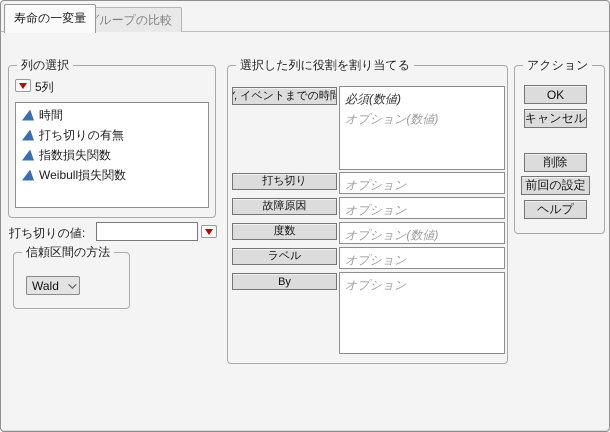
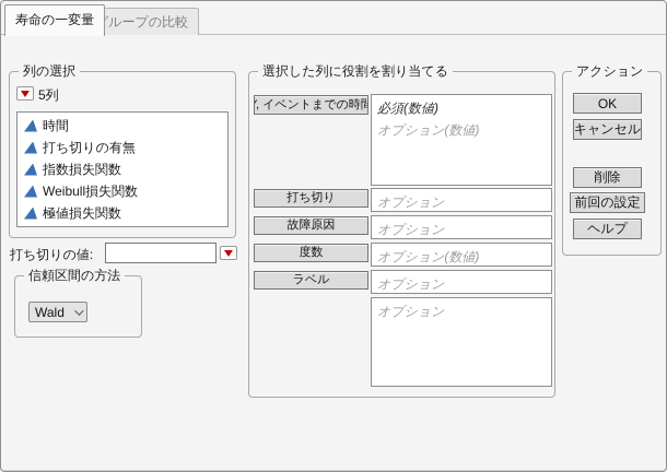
  寿命の一変量
  ループの比較
  列の選択
  5列
  時間
  打ち切りの有無
  指数損失関数
  Weibull損失関数
+ 極値損失関数
  打ち切りの値:
  信頼区間の方法
  Wald
  選択した列に役割を割り当てる
  Y, イベントまでの時間
  必須(数値)
  オプション(数値)
  打ち切り
  オプション
  故障原因
  オプション
  度数
  オプション(数値)
  ラベル
  オプション
- By
  オプション
  アクション
  OK
  キャンセル
  削除
  前回の設定
  ヘルプ
